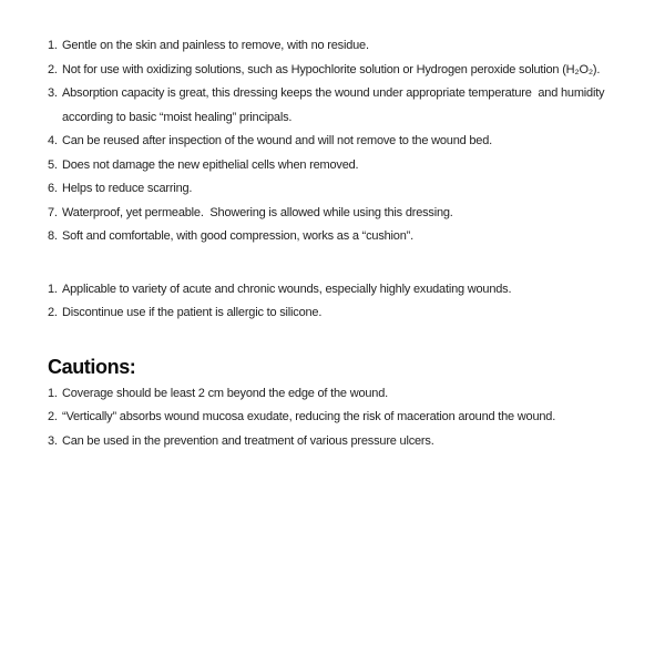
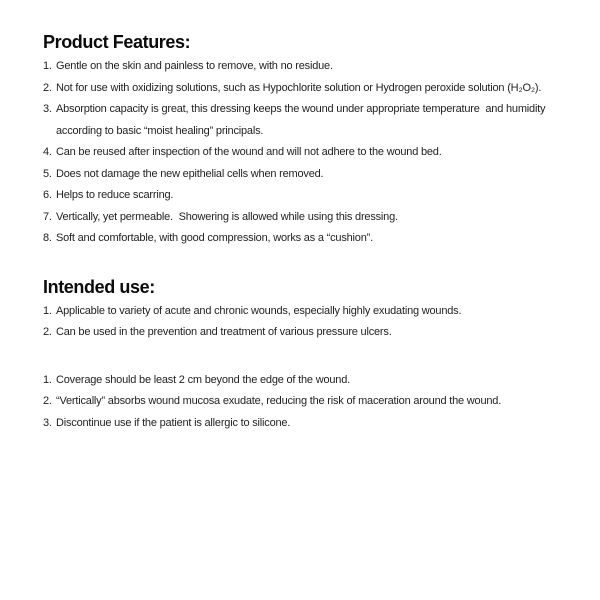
+ Product Features:
  1.
  Gentle on the skin and painless to remove, with no residue.
  2.
  Not for use with oxidizing solutions, such as Hypochlorite solution or Hydrogen peroxide solution (H₂O₂).
  3.
  Absorption capacity is great, this dressing keeps the wound under appropriate temperature and humidity
  according to basic “moist healing” principals.
  4.
- Can be reused after inspection of the wound and will not remove to the wound bed.
+ Can be reused after inspection of the wound and will not adhere to the wound bed.
  5.
  Does not damage the new epithelial cells when removed.
  6.
  Helps to reduce scarring.
  7.
- Waterproof, yet permeable. Showering is allowed while using this dressing.
+ Vertically, yet permeable. Showering is allowed while using this dressing.
  8.
  Soft and comfortable, with good compression, works as a “cushion”.
+ Intended use:
  1.
  Applicable to variety of acute and chronic wounds, especially highly exudating wounds.
  2.
- Discontinue use if the patient is allergic to silicone.
+ Can be used in the prevention and treatment of various pressure ulcers.
- Cautions:
  1.
  Coverage should be least 2 cm beyond the edge of the wound.
  2.
  “Vertically” absorbs wound mucosa exudate, reducing the risk of maceration around the wound.
  3.
- Can be used in the prevention and treatment of various pressure ulcers.
+ Discontinue use if the patient is allergic to silicone.
